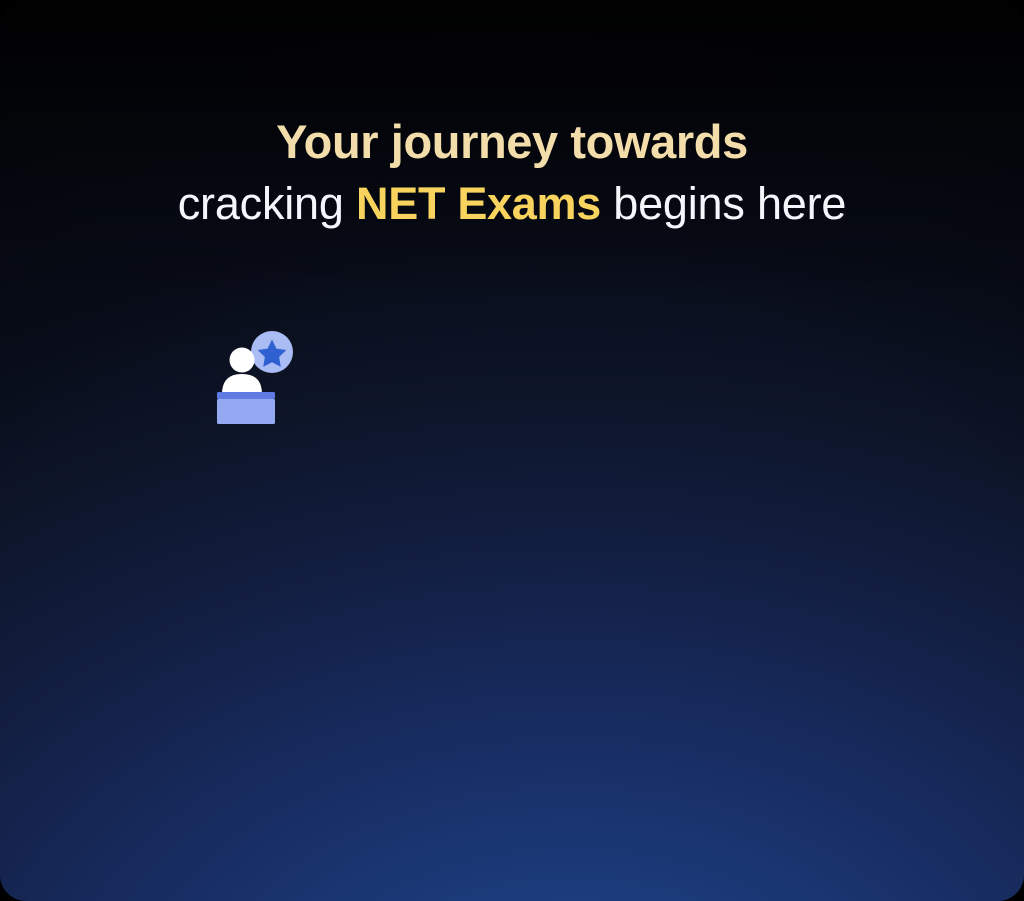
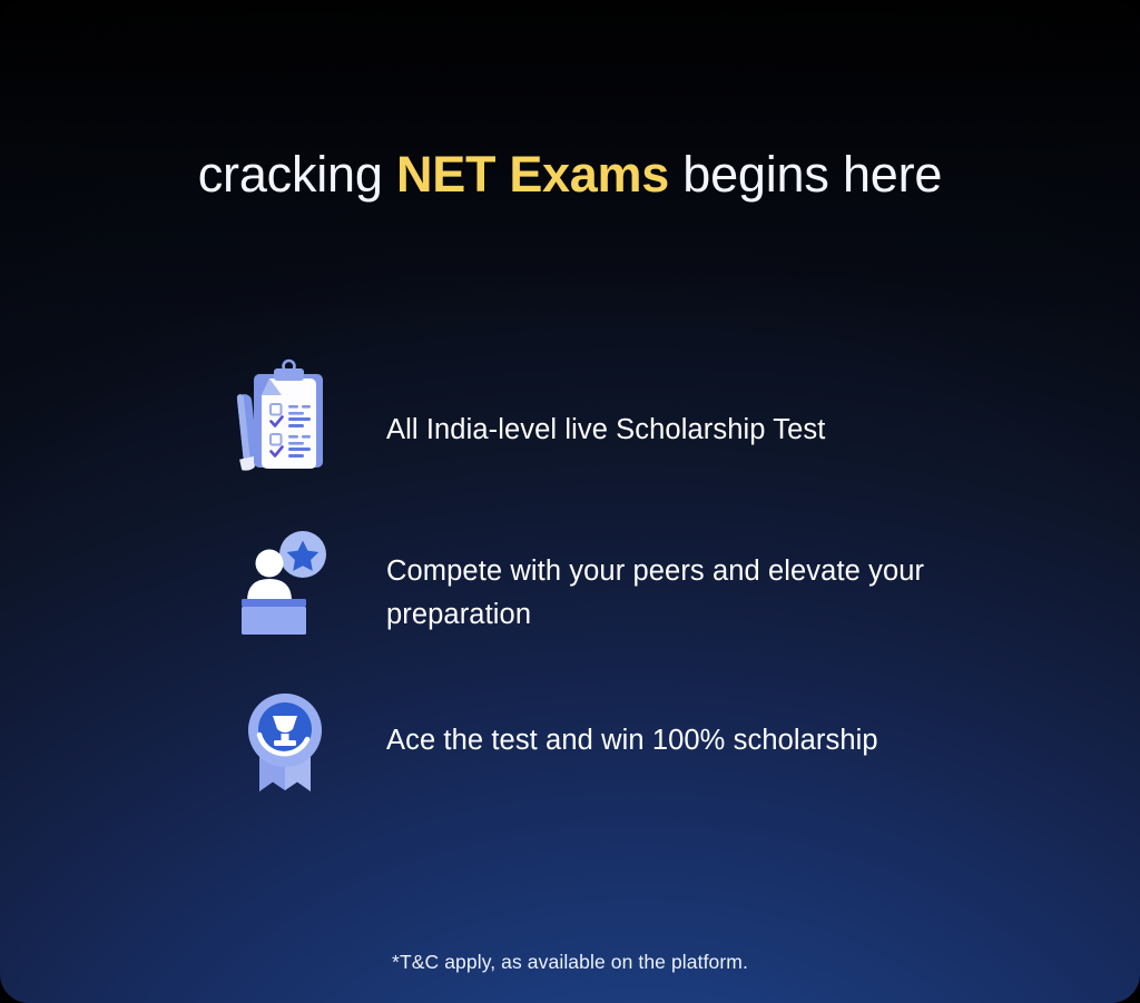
- Your journey towards
  cracking NET Exams begins here
+ All India-level live Scholarship Test
+ Compete with your peers and elevate your preparation
+ Ace the test and win 100% scholarship
+ *T&C apply, as available on the platform.
